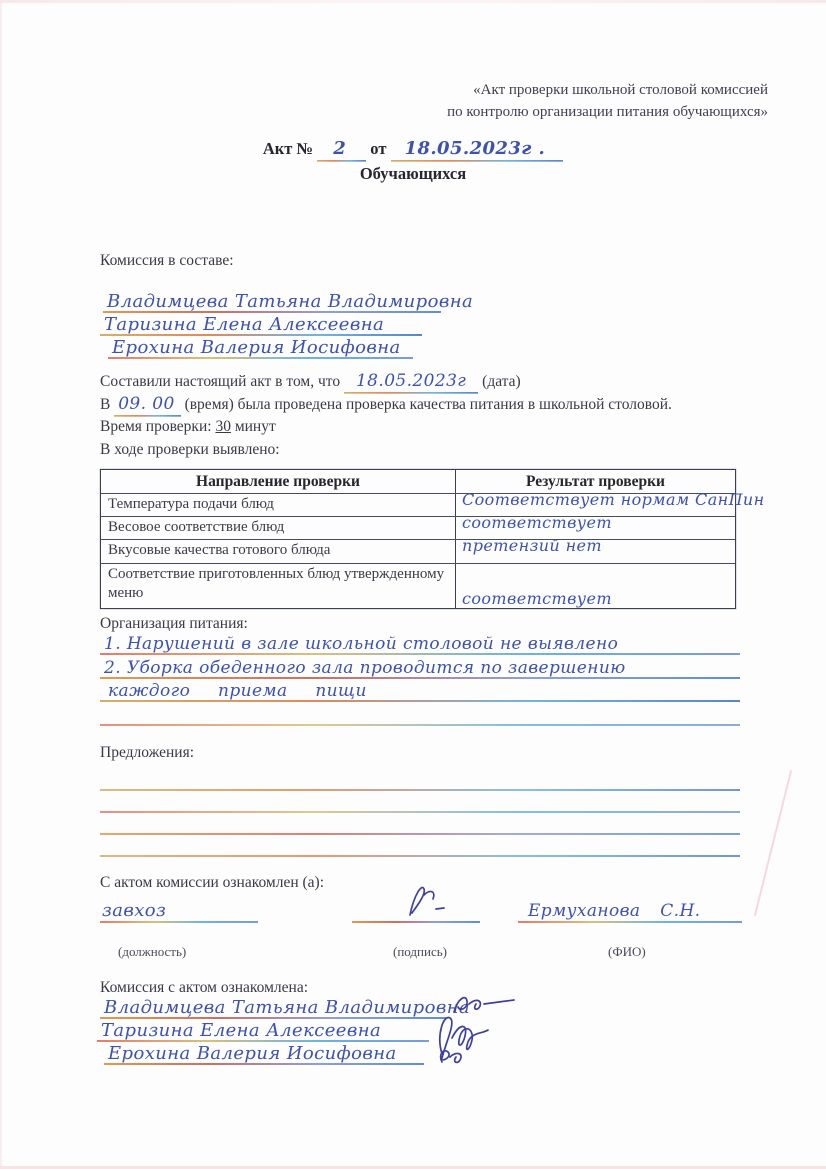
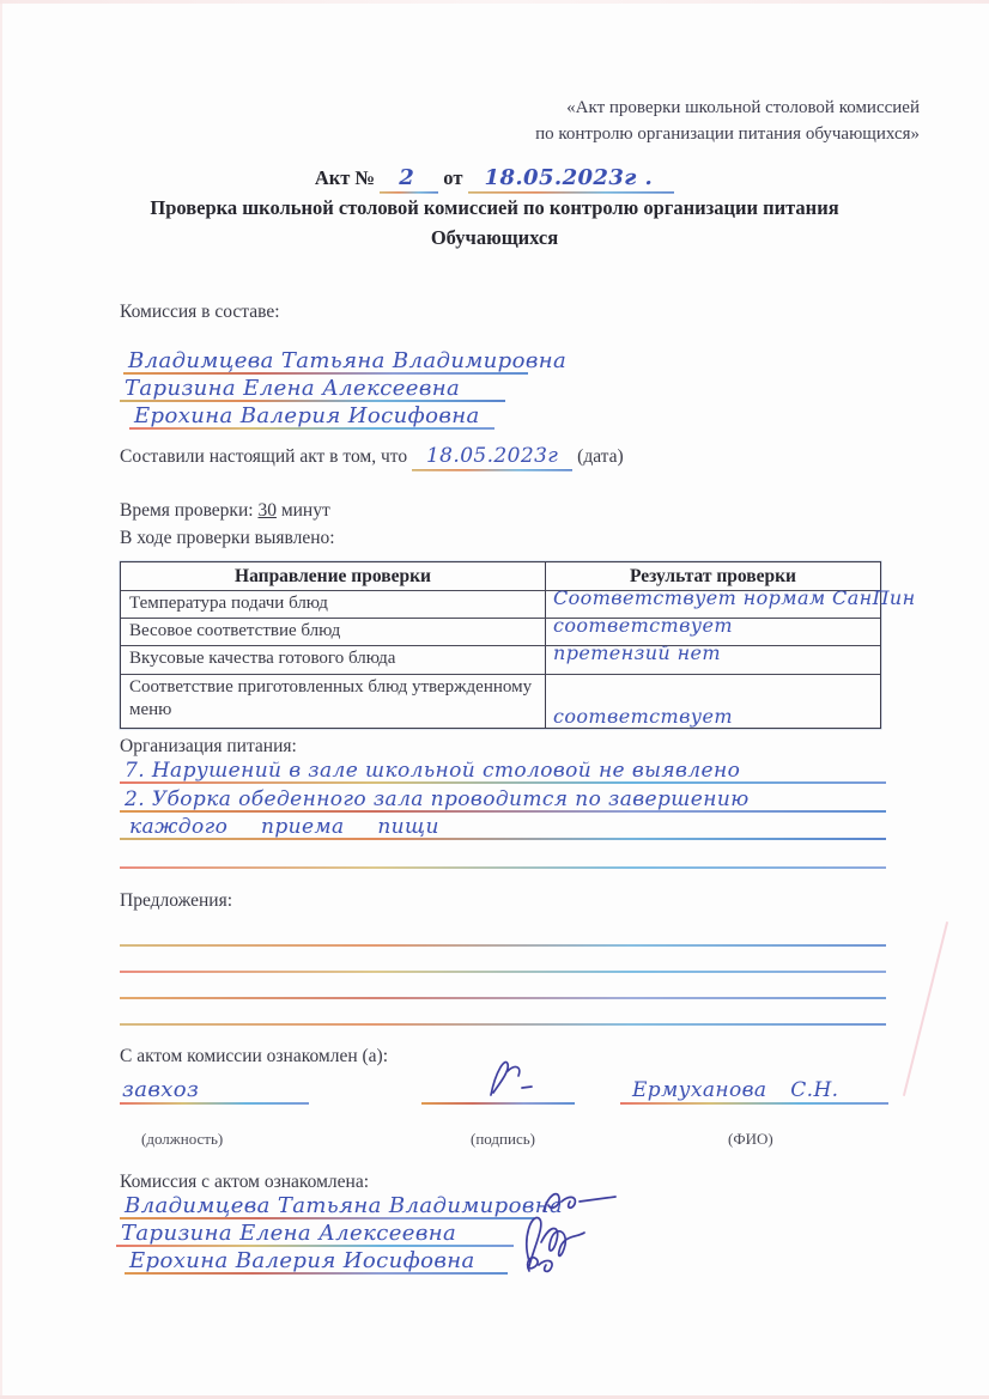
  «Акт проверки школьной столовой комиссией
  по контролю организации питания обучающихся»
  Акт № 2 от 18.05.2023г .
+ Проверка школьной столовой комиссией по контролю организации питания
  Обучающихся
  Комиссия в составе:
  Владимцева Татьяна Владимировна
  Таризина Елена Алексеевна
  Ерохина Валерия Иосифовна
  Составили настоящий акт в том, что 18.05.2023г (дата)
- В 09. 00 (время) была проведена проверка качества питания в школьной столовой.
  Время проверки: 30 минут
  В ходе проверки выявлено:
  Направление проверки
  Результат проверки
  Температура подачи блюд
  Соответствует нормам СанПин
  Весовое соответствие блюд
  соответствует
  Вкусовые качества готового блюда
  претензий нет
  Соответствие приготовленных блюд утвержденному меню
  соответствует
  Организация питания:
- 1. Нарушений в зале школьной столовой не выявлено
+ 7. Нарушений в зале школьной столовой не выявлено
  2. Уборка обеденного зала проводится по завершению
  каждого приема пищи
  Предложения:
  С актом комиссии ознакомлен (а):
  завхоз
  Ермуханова С.Н.
  (должность)
  (подпись)
  (ФИО)
  Комиссия с актом ознакомлена:
  Владимцева Татьяна Владимировн
  Таризина Елена Алексеевна
  Ерохина Валерия Иосифовна
